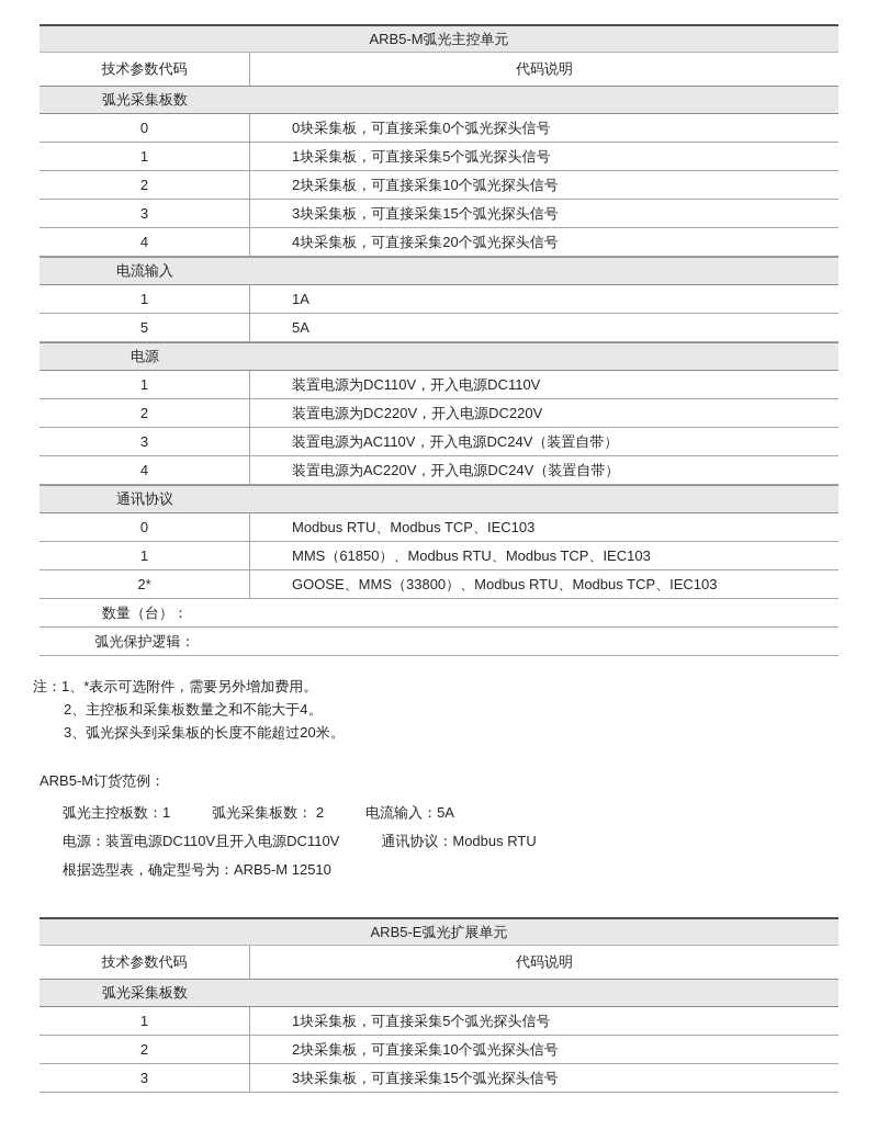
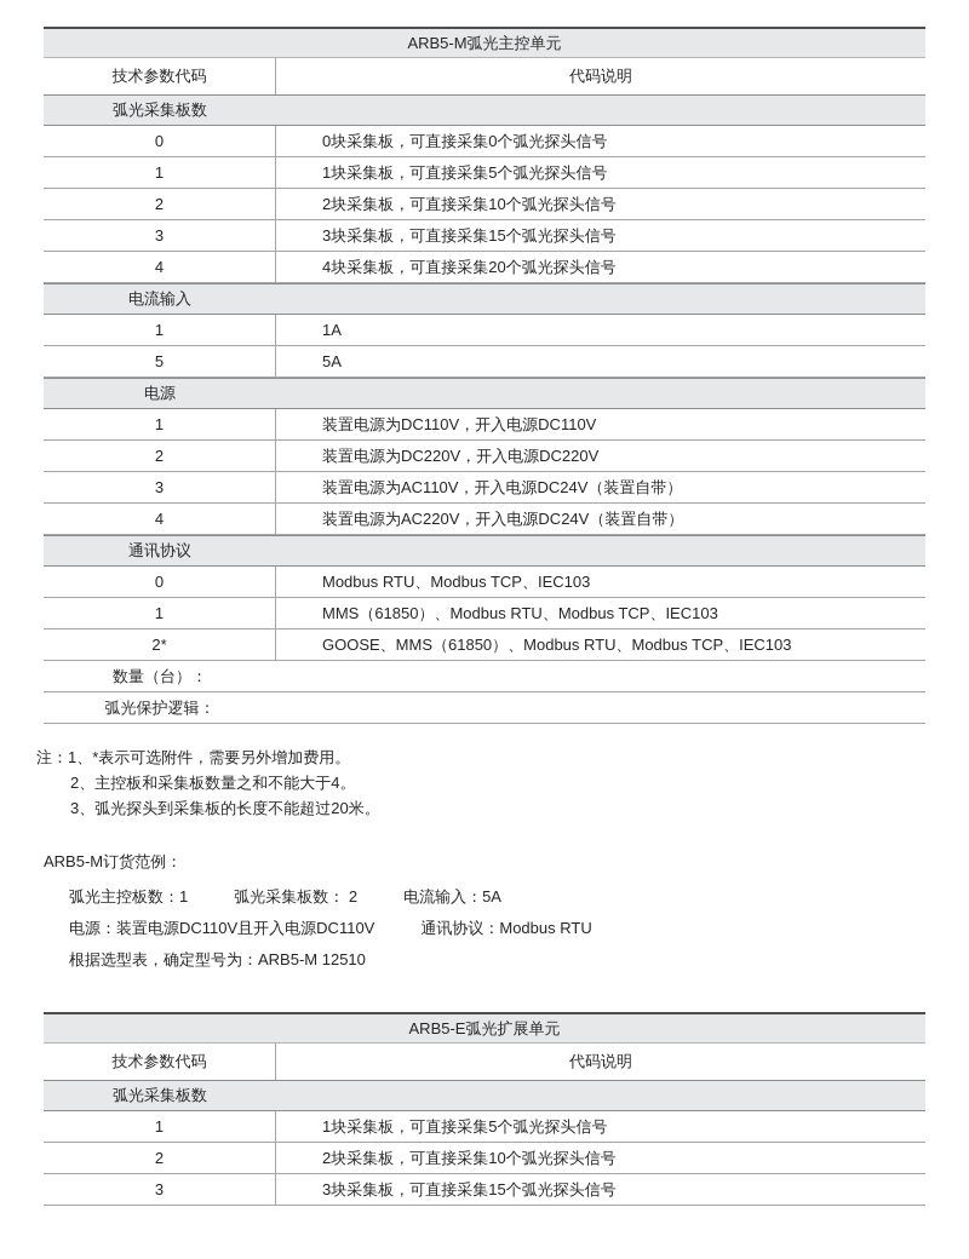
  ARB5-M弧光主控单元
  技术参数代码
  代码说明
  弧光采集板数
  0
  0块采集板，可直接采集0个弧光探头信号
  1
  1块采集板，可直接采集5个弧光探头信号
  2
  2块采集板，可直接采集10个弧光探头信号
  3
  3块采集板，可直接采集15个弧光探头信号
  4
  4块采集板，可直接采集20个弧光探头信号
  电流输入
  1
  1A
  5
  5A
  电源
  1
  装置电源为DC110V，开入电源DC110V
  2
  装置电源为DC220V，开入电源DC220V
  3
  装置电源为AC110V，开入电源DC24V（装置自带）
  4
  装置电源为AC220V，开入电源DC24V（装置自带）
  通讯协议
  0
  Modbus RTU、Modbus TCP、IEC103
  1
  MMS（61850）、Modbus RTU、Modbus TCP、IEC103
  2*
- GOOSE、MMS（33800）、Modbus RTU、Modbus TCP、IEC103
+ GOOSE、MMS（61850）、Modbus RTU、Modbus TCP、IEC103
  数量（台）：
  弧光保护逻辑：
  注：1、*表示可选附件，需要另外增加费用。
  2、主控板和采集板数量之和不能大于4。
  3、弧光探头到采集板的长度不能超过20米。
  ARB5-M订货范例：
  弧光主控板数：1
  弧光采集板数： 2
  电流输入：5A
  电源：装置电源DC110V且开入电源DC110V
  通讯协议：Modbus RTU
  根据选型表，确定型号为：ARB5-M 12510
  ARB5-E弧光扩展单元
  技术参数代码
  代码说明
  弧光采集板数
  1
  1块采集板，可直接采集5个弧光探头信号
  2
  2块采集板，可直接采集10个弧光探头信号
  3
  3块采集板，可直接采集15个弧光探头信号
